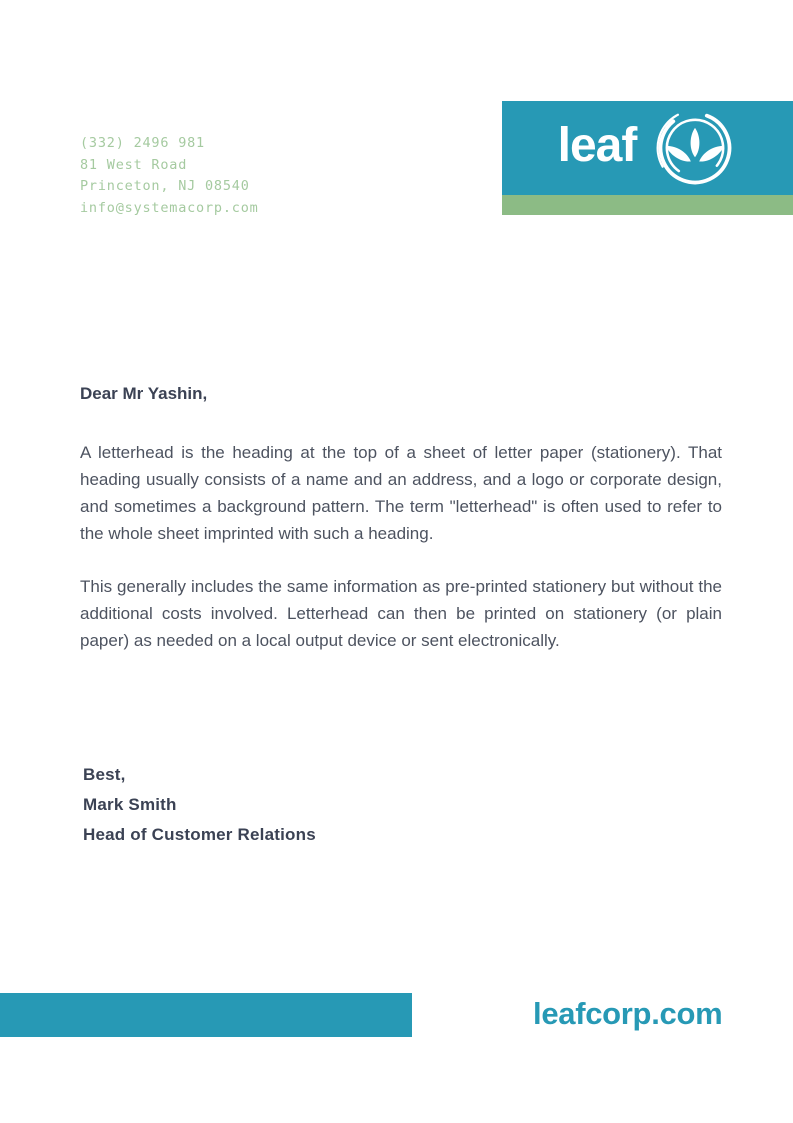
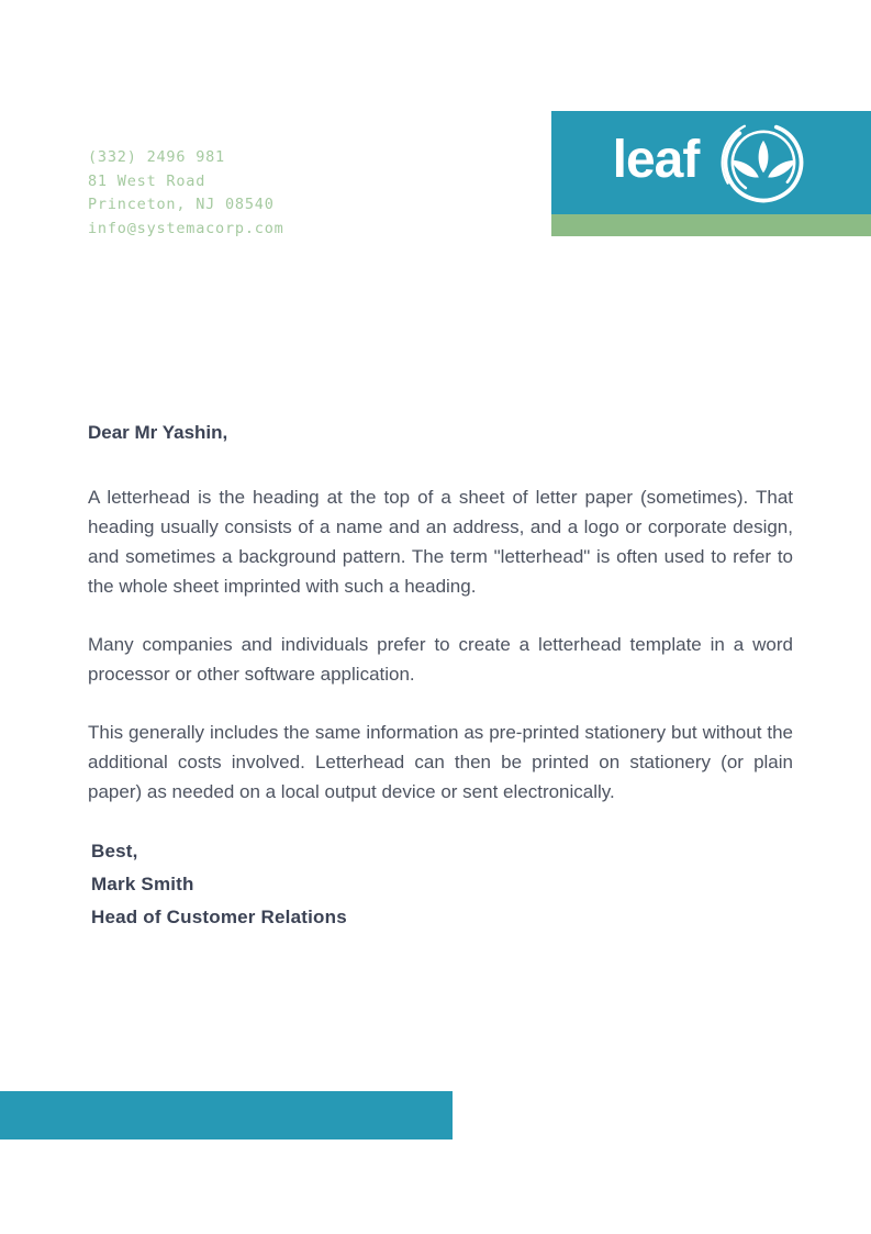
  (332) 2496 981
  81 West Road
  Princeton, NJ 08540
  info@systemacorp.com
  leaf
  Dear Mr Yashin,
- A letterhead is the heading at the top of a sheet of letter paper (stationery). That heading usually consists of a name and an address, and a logo or corporate design, and sometimes a background pattern. The term "letterhead" is often used to refer to the whole sheet imprinted with such a heading.
+ A letterhead is the heading at the top of a sheet of letter paper (sometimes). That heading usually consists of a name and an address, and a logo or corporate design, and sometimes a background pattern. The term "letterhead" is often used to refer to the whole sheet imprinted with such a heading.
+ Many companies and individuals prefer to create a letterhead template in a word processor or other software application.
  This generally includes the same information as pre-printed stationery but without the additional costs involved. Letterhead can then be printed on stationery (or plain paper) as needed on a local output device or sent electronically.
  Best,
  Mark Smith
  Head of Customer Relations
- leafcorp.com
